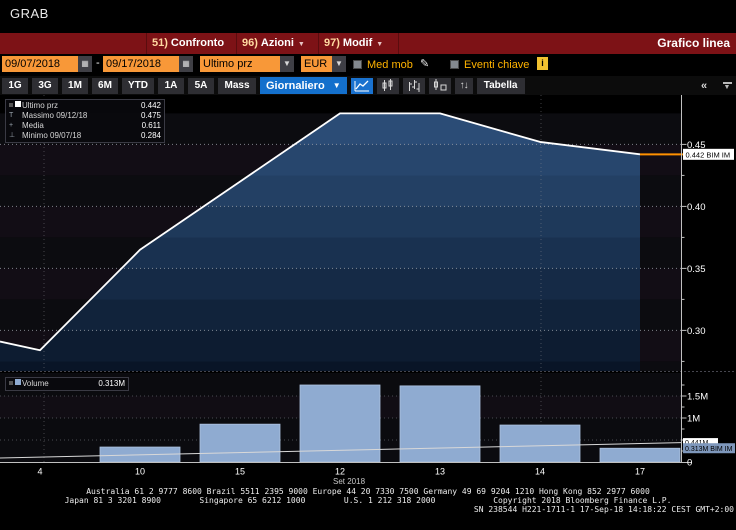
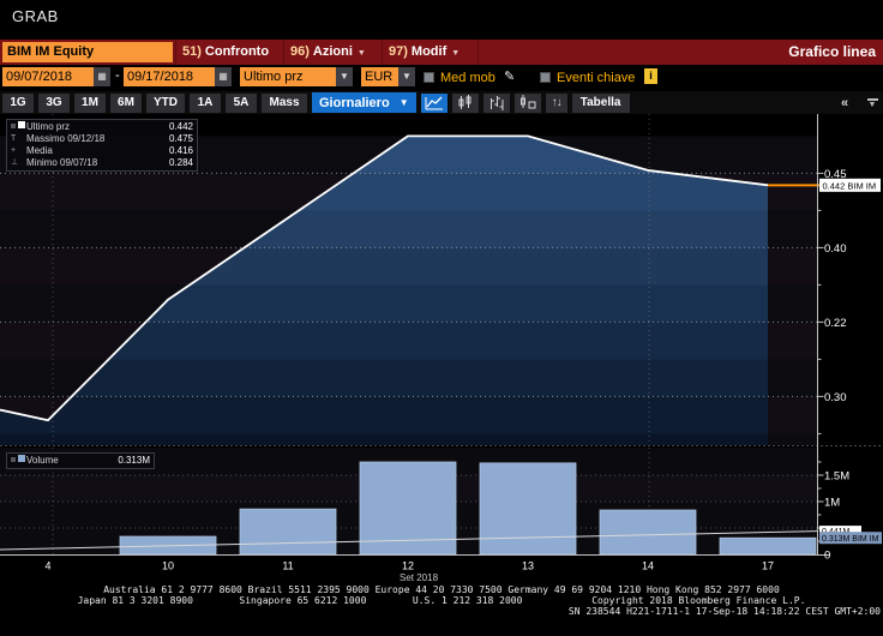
  0.45
  0.40
- 0.35
+ 0.22
  0.30
  1.5M
  1M
  0
  4
  10
- 15
+ 11
  12
  13
  14
  17
  Set 2018
  0.442 BIM IM
  GRAB
+ BIM IM Equity
  51) Confronto
  96) Azioni
  97) Modif
  Grafico linea
  09/07/2018
  ▦
  -
  09/17/2018
  ▦
  Ultimo prz
  ▼
  EUR
  ▼
  Med mob
  ✎
  Eventi chiave
  i
  1G
  3G
  1M
  6M
  YTD
  1A
  5A
  Mass
  Giornaliero
  ▼
  ↑↓
  Tabella
  «
  Ultimo prz
  0.442
  Massimo 09/12/18
  0.475
  Media
- 0.611
+ 0.416
  Minimo 09/07/18
  0.284
  Volume
  0.313M
  Australia 61 2 9777 8600 Brazil 5511 2395 9000 Europe 44 20 7330 7500 Germany 49 69 9204 1210 Hong Kong 852 2977 6000
  Japan 81 3 3201 8900 Singapore 65 6212 1000 U.S. 1 212 318 2000 Copyright 2018 Bloomberg Finance L.P.
  SN 238544 H221-1711-1 17-Sep-18 14:18:22 CEST GMT+2:00
